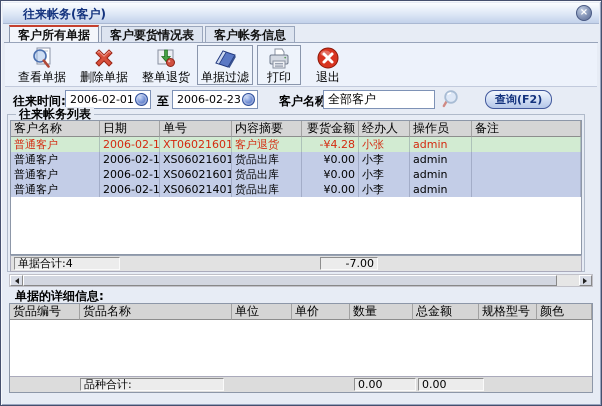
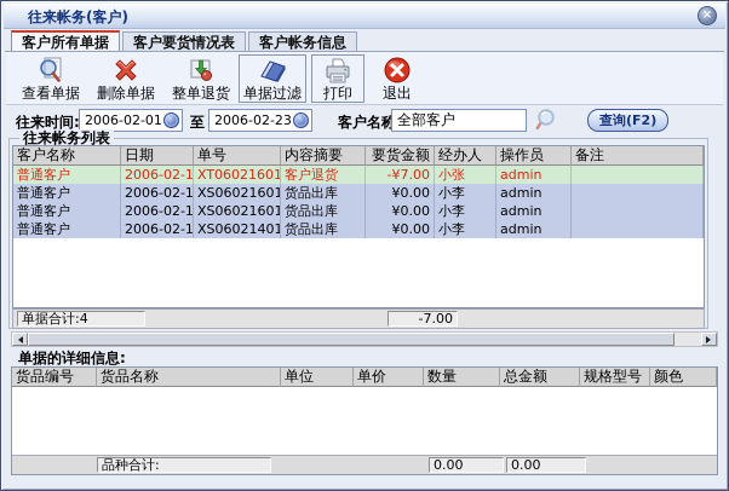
  往来帐务(客户)
  ×
  客户所有单据
  客户要货情况表
  客户帐务信息
  查看单据
  删除单据
  整单退货
  单据过滤
  打印
  退出
  往来时间:
  2006-02-01
  至
  2006-02-23
  客户名称
  全部客户
  查询(F2)
  往来帐务列表
  客户名称
  日期
  单号
  内容摘要
  要货金额
  经办人
  操作员
  备注
  普通客户
  2006-02-1
  XT06021601
  客户退货
- -¥4.28
+ -¥7.00
  小张
  admin
  普通客户
  2006-02-1
  XS06021601
  货品出库
  ¥0.00
  小李
  admin
  普通客户
  2006-02-1
  XS06021601
  货品出库
  ¥0.00
  小李
  admin
  普通客户
  2006-02-1
  XS06021401
  货品出库
  ¥0.00
  小李
  admin
  单据合计:4
  -7.00
  单据的详细信息:
  货品编号
  货品名称
  单位
  单价
  数量
  总金额
  规格型号
  颜色
  品种合计:
  0.00
  0.00
